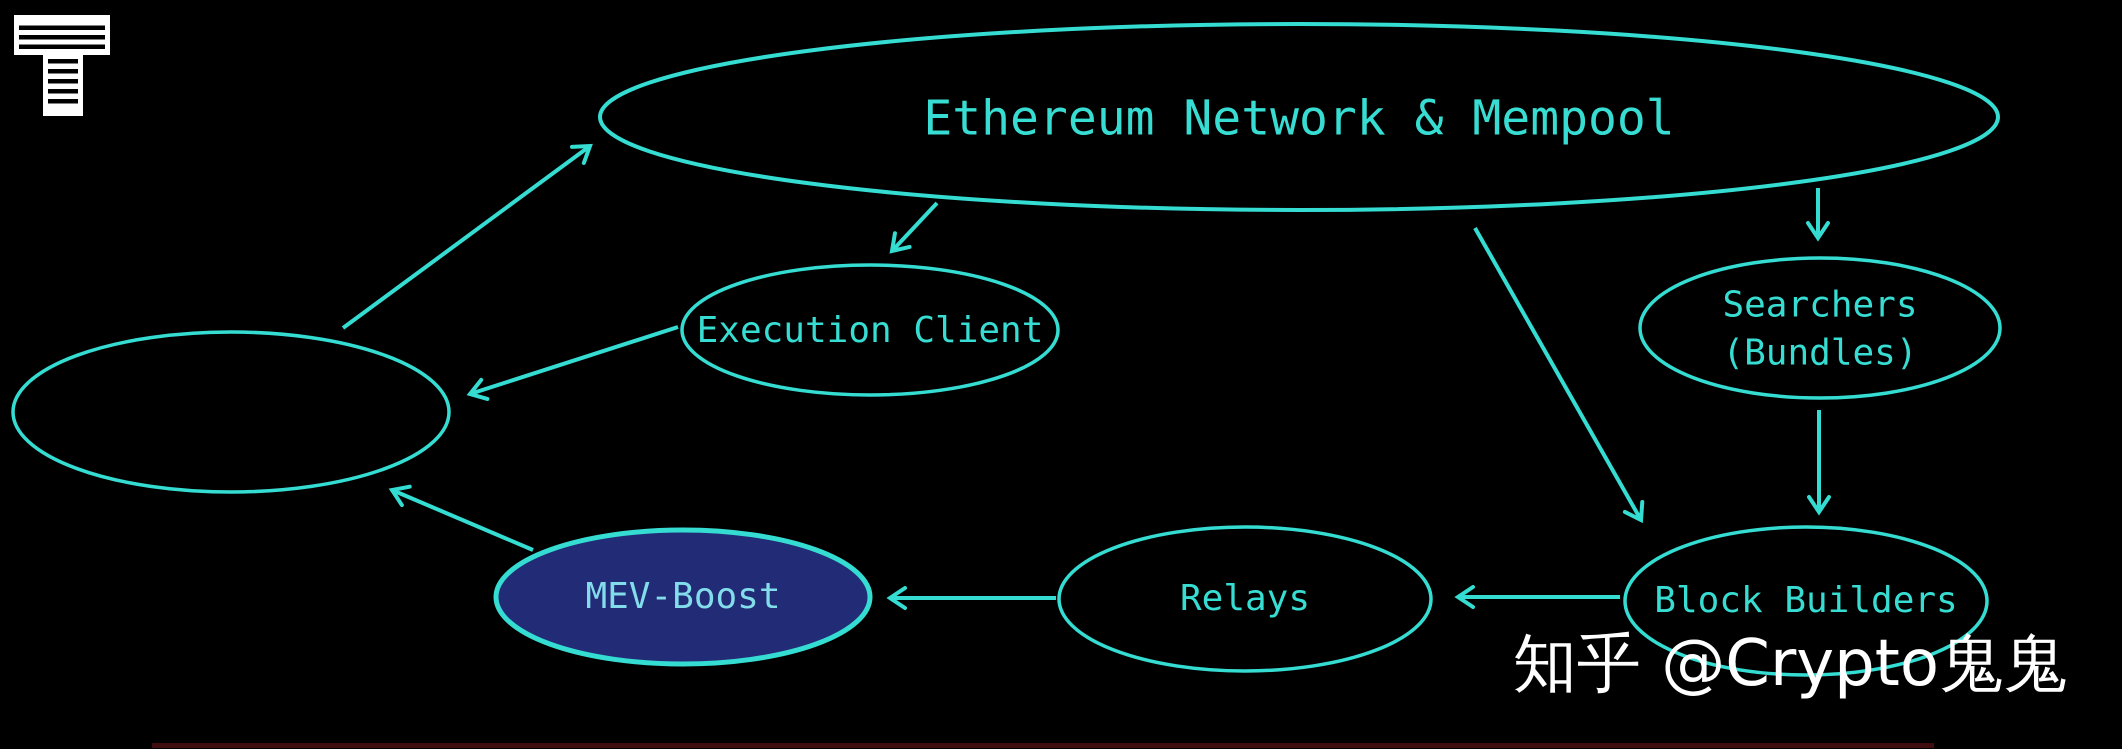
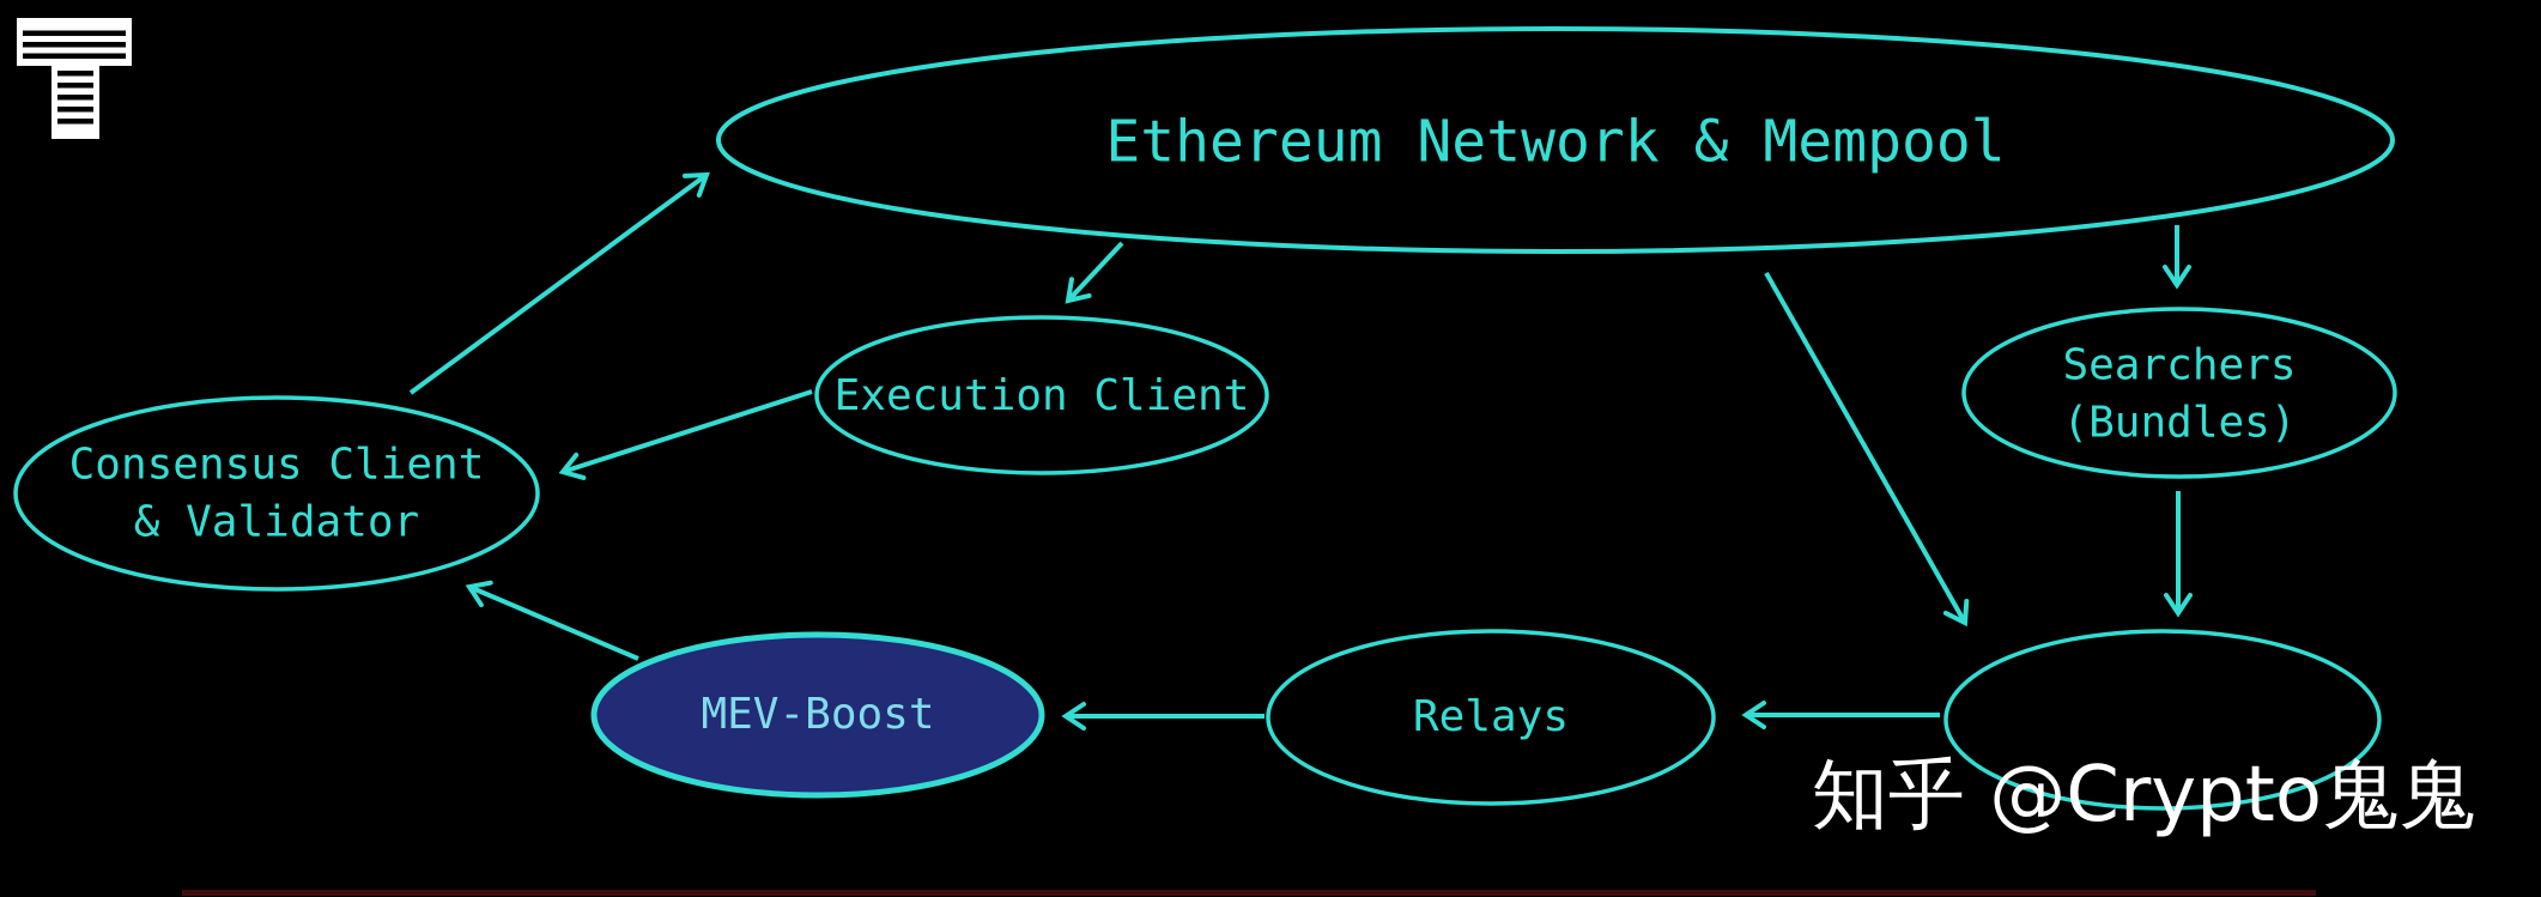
  Ethereum Network & Mempool
  Execution Client
+ Consensus Client
+ & Validator
  Searchers
  (Bundles)
- Block Builders
  Relays
  MEV-Boost
  知乎 @Crypto鬼鬼
